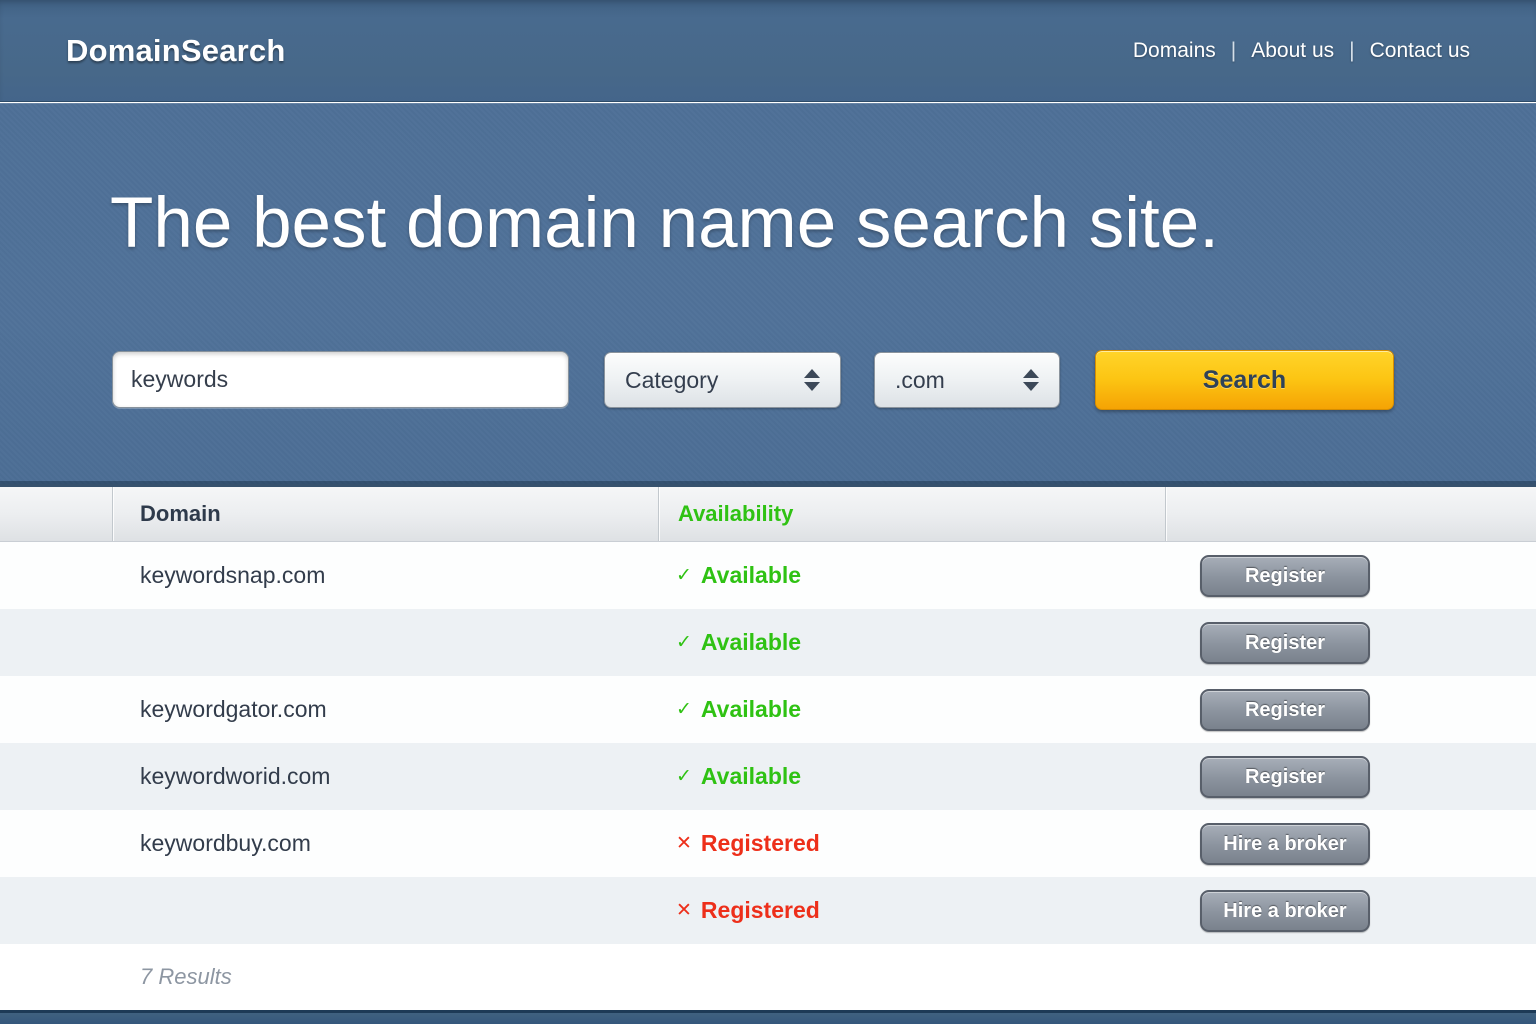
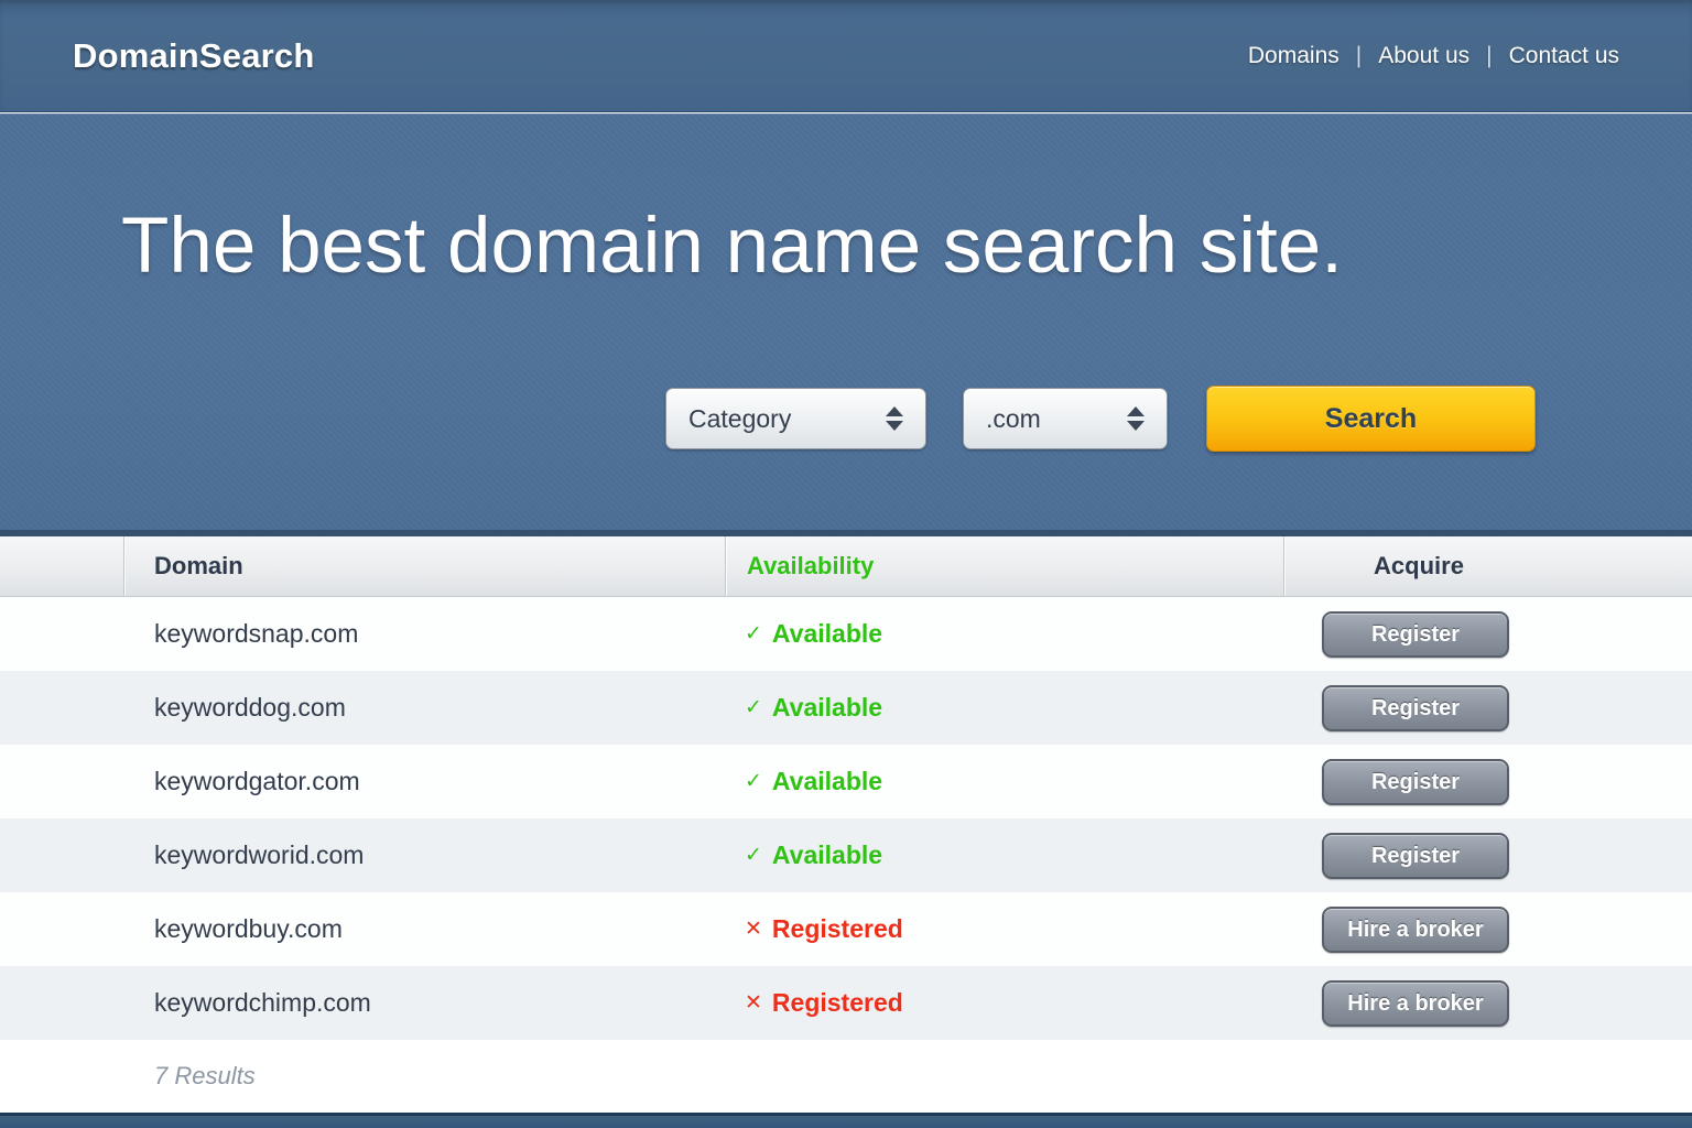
  DomainSearch
  Domains
  |
  About us
  |
  Contact us
  The best domain name search site.
- keywords
  Category
  .com
  Search
  Domain
  Availability
+ Acquire
  keywordsnap.com
  ✓
  Available
  Register
+ keyworddog.com
  ✓
  Available
  Register
  keywordgator.com
  ✓
  Available
  Register
  keywordworid.com
  ✓
  Available
  Register
  keywordbuy.com
  ✕
  Registered
  Hire a broker
+ keywordchimp.com
  ✕
  Registered
  Hire a broker
  7 Results
